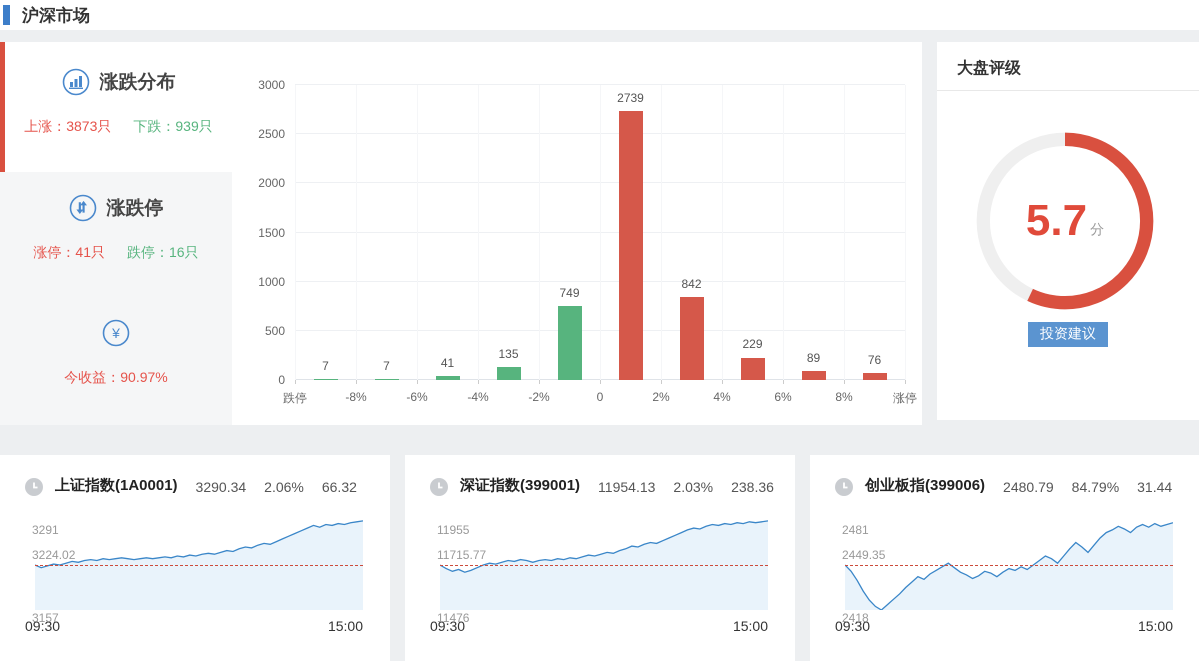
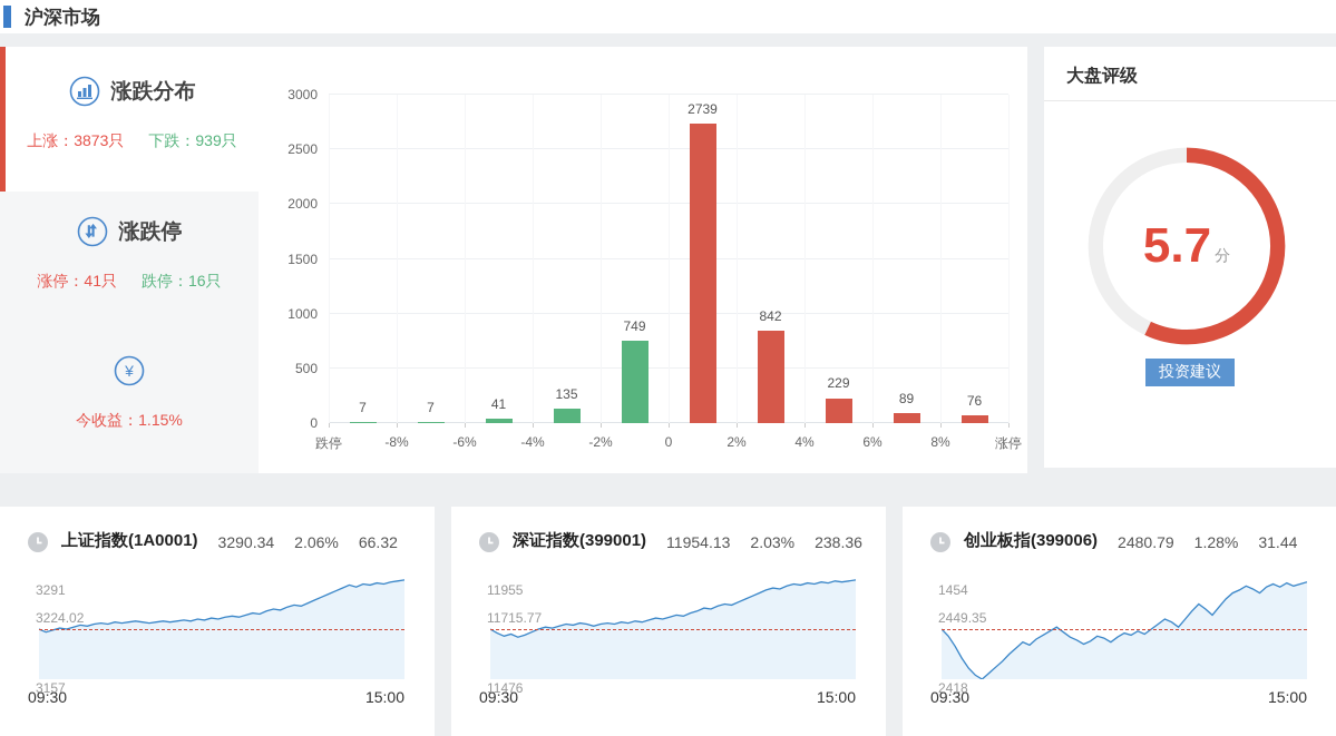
  沪深市场
  涨跌分布
  上涨：3873只
  下跌：939只
  涨跌停
  涨停：41只
  跌停：16只
  ¥
- 今收益：90.97%
+ 今收益：1.15%
  0
  500
  1000
  1500
  2000
  2500
  3000
  跌停
  -8%
  -6%
  -4%
  -2%
  0
  2%
  4%
  6%
  8%
  涨停
  7
  7
  41
  135
  749
  2739
  842
  229
  89
  76
  大盘评级
  5.7
  分
  投资建议
  上证指数(1A0001)
  3290.34
  2.06%
  66.32
  3291
  3224.02
  3157
  09:30
  15:00
  深证指数(399001)
  11954.13
  2.03%
  238.36
  11955
  11715.77
  11476
  09:30
  15:00
  创业板指(399006)
  2480.79
- 84.79%
+ 1.28%
  31.44
- 2481
+ 1454
  2449.35
  2418
  09:30
  15:00
